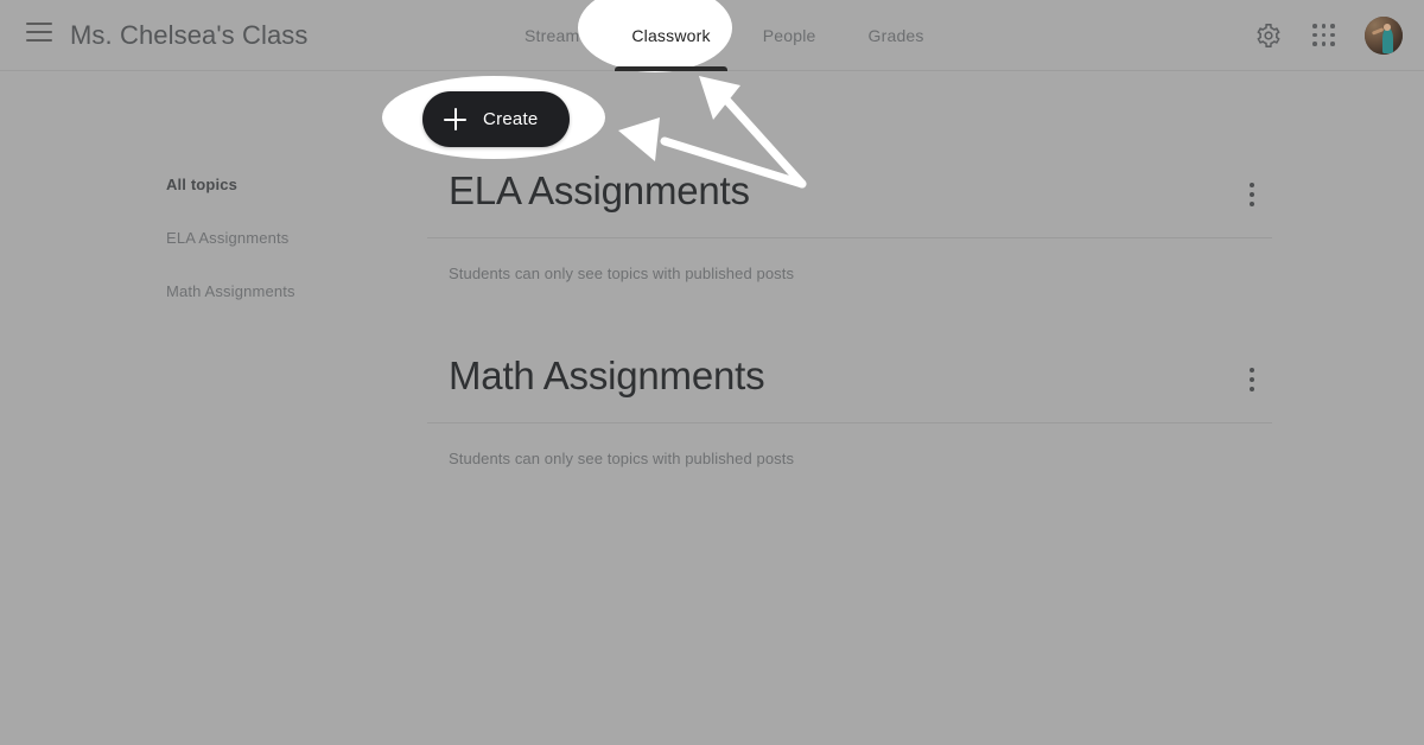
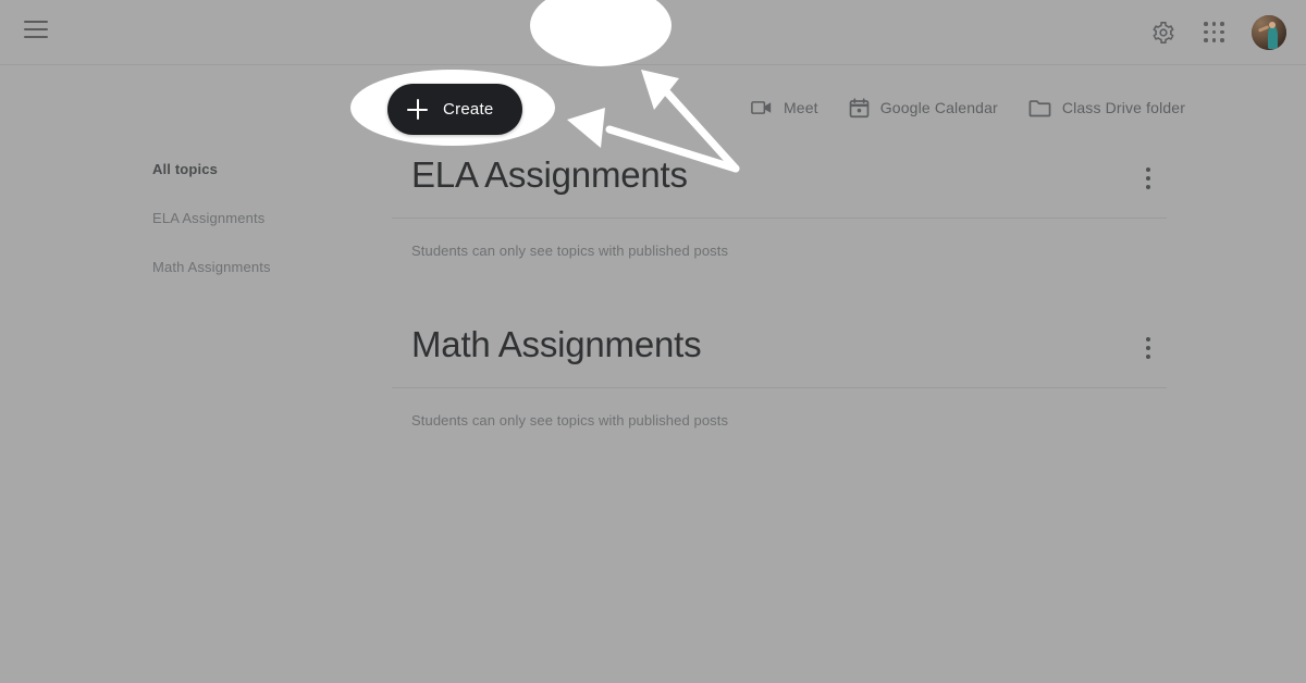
- Ms. Chelsea's Class
- Stream
- Classwork
- People
- Grades
  Create
+ Meet
+ Google Calendar
+ Class Drive folder
  All topics
  ELA Assignments
  Math Assignments
  ELA Assignments
  Students can only see topics with published posts
  Math Assignments
  Students can only see topics with published posts
